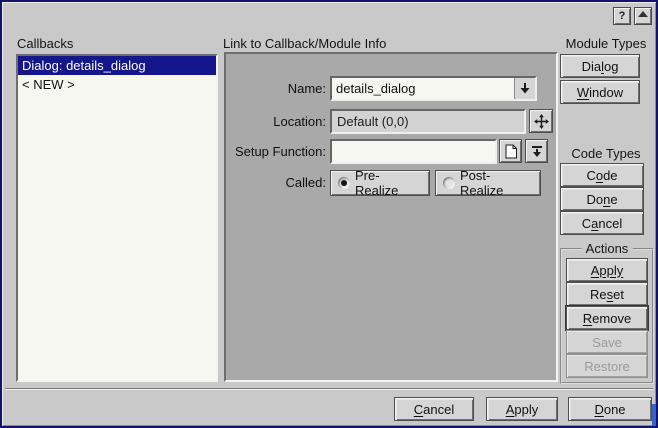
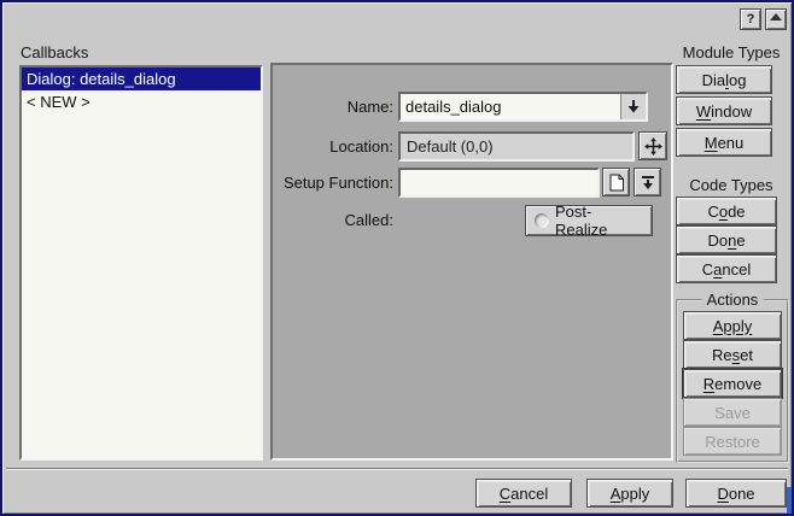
  ?
  Callbacks
- Link to Callback/Module Info
  Module Types
  Code Types
  Dialog: details_dialog
  < NEW >
  Name:
  details_dialog
  Location:
  Default (0,0)
  Setup Function:
  Called:
- Pre-Realize
  Post-Realize
  Dia
  l
  og
  W
  indow
+ M
+ enu
  C
  o
  de
  Do
  n
  e
  C
  a
  ncel
  Actions
  Apply
  Re
  s
  et
  R
  emove
  Save
  Restore
  C
  ancel
  A
  pply
  D
  one
